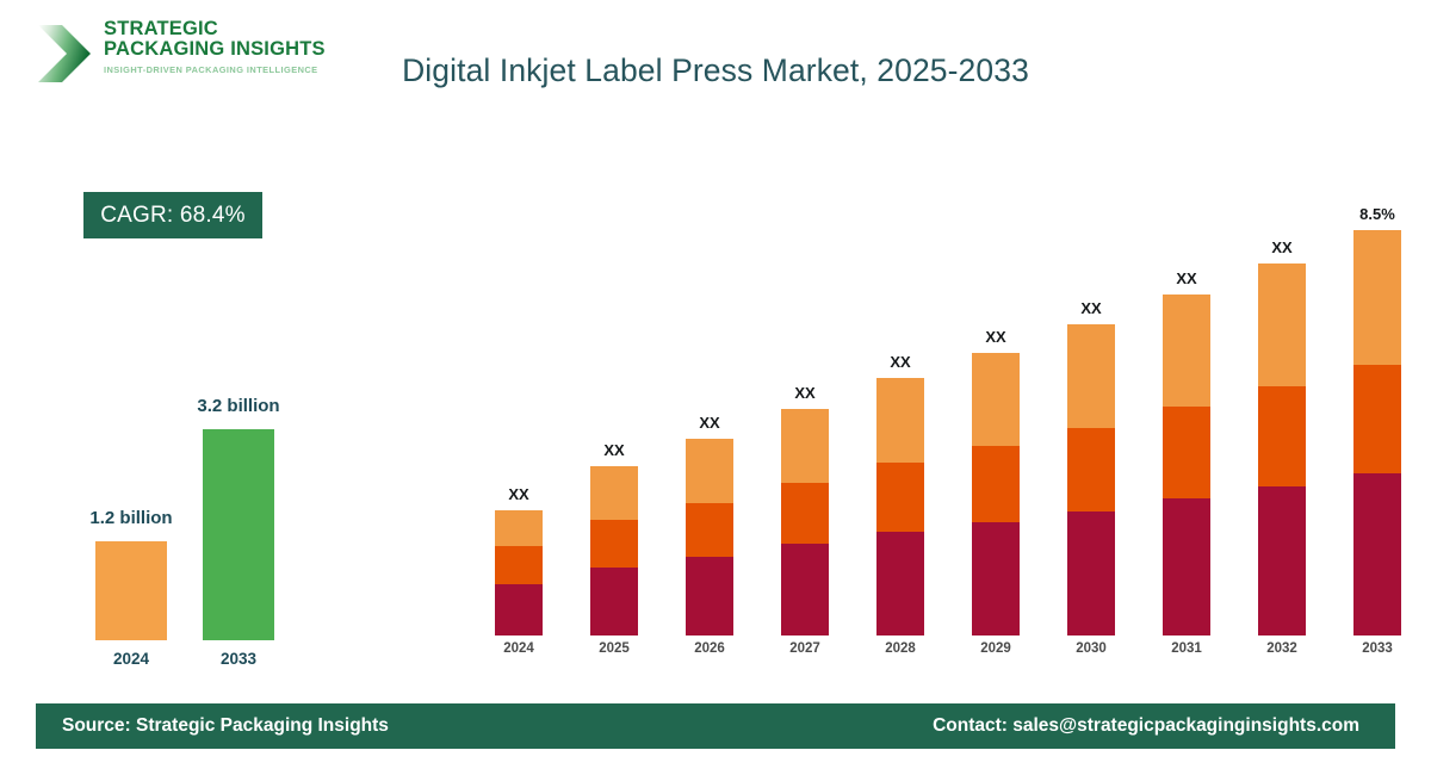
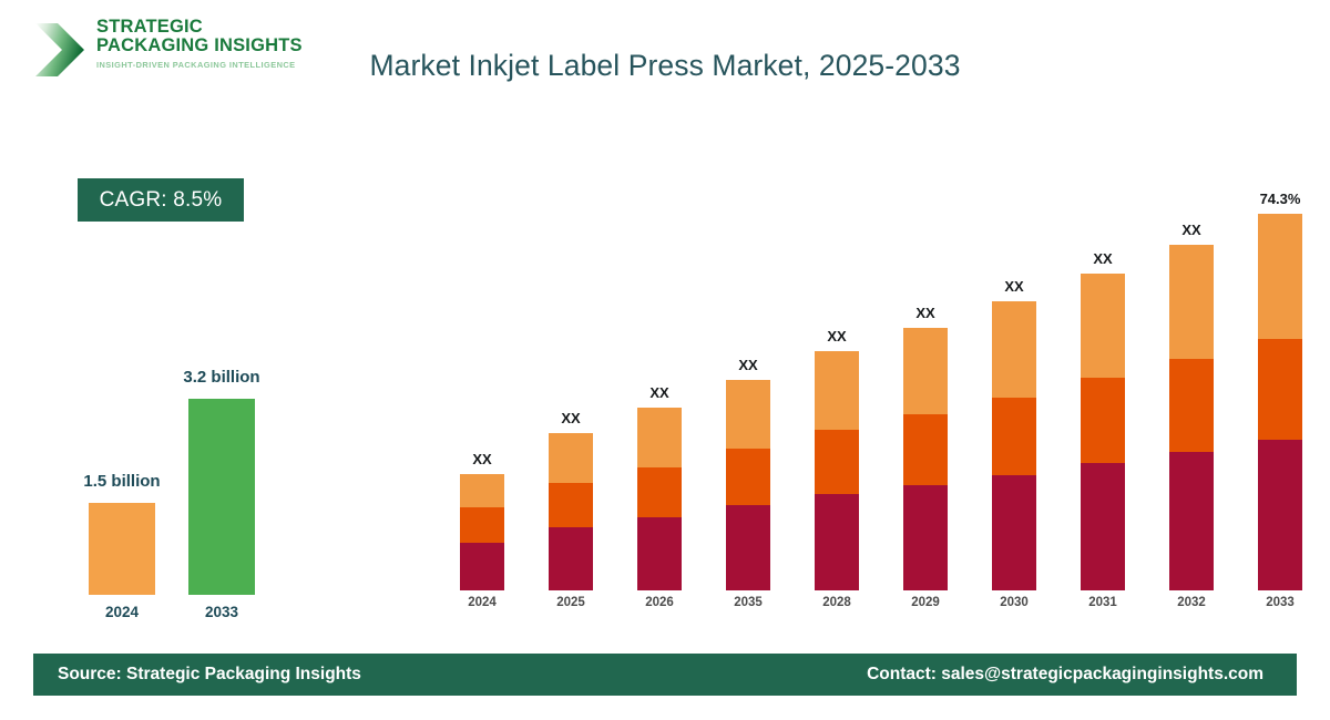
  STRATEGIC
  PACKAGING INSIGH
  INSIGHT-DRIVEN PACKAGING INTELLIGE
- Digital Inkjet Label Press Market, 2025-2033
+ Market Inkjet Label Press Market, 2025-2033
- CAGR: 68.4%
+ CAGR: 8.5%
- 1.2 billion
+ 1.5 billion
  2024
  3.2 billion
  2033
  XX
  2024
  XX
  2025
  XX
  2026
  XX
- 2027
+ 2035
  XX
  2028
  XX
  2029
  XX
  2030
  XX
  2031
  XX
  2032
- 8.5%
+ 74.3%
  2033
  Source: Strategic Packaging Insights
  Contact: sales@strategicpackaginginsights.com
